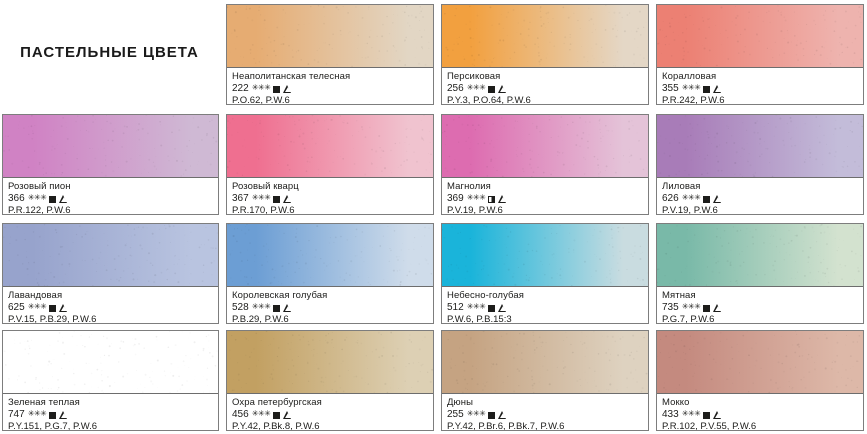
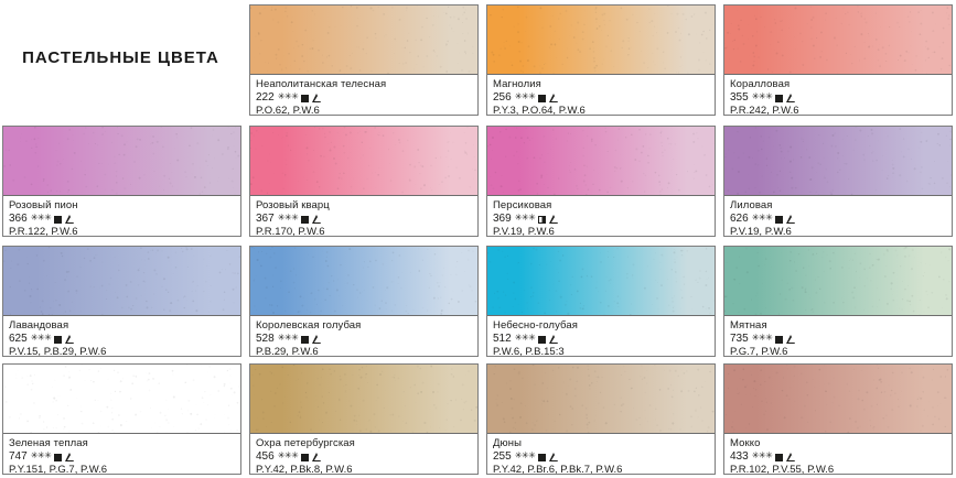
  ПАСТЕЛЬНЫЕ ЦВЕТА
  Неаполитанская телесная
  222
  ✳✳✳
  P.O.62, P.W.6
- Персиковая
+ Магнолия
  256
  ✳✳✳
  P.Y.3, P.O.64, P.W.6
  Коралловая
  355
  ✳✳✳
  P.R.242, P.W.6
  Розовый пион
  366
  ✳✳✳
  P.R.122, P.W.6
  Розовый кварц
  367
  ✳✳✳
  P.R.170, P.W.6
- Магнолия
+ Персиковая
  369
  ✳✳✳
  P.V.19, P.W.6
  Лиловая
  626
  ✳✳✳
  P.V.19, P.W.6
  Лавандовая
  625
  ✳✳✳
  P.V.15, P.B.29, P.W.6
  Королевская голубая
  528
  ✳✳✳
  P.B.29, P.W.6
  Небесно-голубая
  512
  ✳✳✳
  P.W.6, P.B.15:3
  Мятная
  735
  ✳✳✳
  P.G.7, P.W.6
  Зеленая теплая
  747
  ✳✳✳
  P.Y.151, P.G.7, P.W.6
  Охра петербургская
  456
  ✳✳✳
  P.Y.42, P.Bk.8, P.W.6
  Дюны
  255
  ✳✳✳
  P.Y.42, P.Br.6, P.Bk.7, P.W.6
  Мокко
  433
  ✳✳✳
  P.R.102, P.V.55, P.W.6
